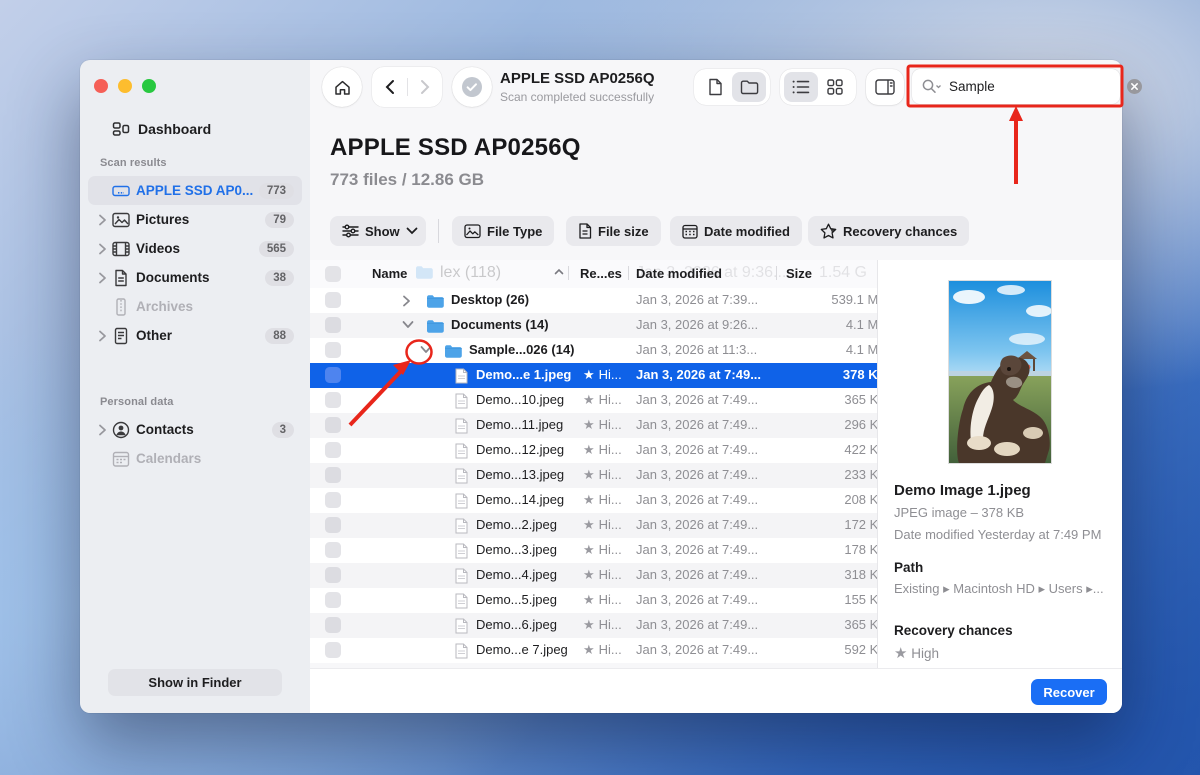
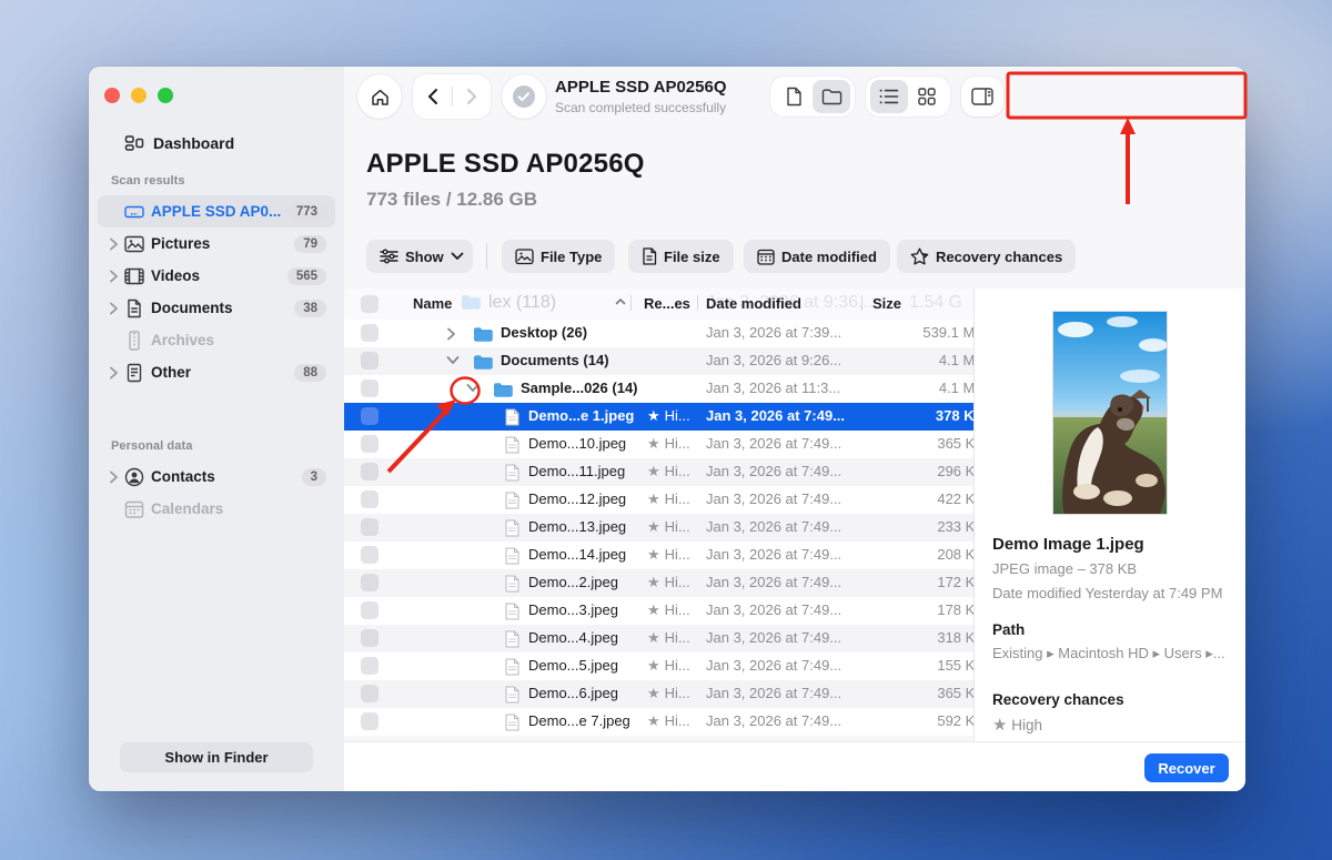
  Dashboard
  Scan results
  APPLE SSD AP0...
  773
  Pictures
  79
  Videos
  565
  Documents
  38
  Archives
  Other
  88
  Personal data
  Contacts
  3
  Calendars
  Show in Finder
  APPLE SSD AP0256Q
  Scan completed successfully
- Sample
  APPLE SSD AP0256Q
  773 files / 12.86 GB
  Show
  File Type
  File size
  Date modified
  Recovery chances
  lex (118)
  Jan 3, 2026 at 9:36..
  1.54 G
  Name
  Re...es
  Date modified
  Size
  Desktop (26)
  Jan 3, 2026 at 7:39...
  539.1 M
  Documents (14)
  Jan 3, 2026 at 9:26...
  4.1 M
  Sample...026 (14)
  Jan 3, 2026 at 11:3...
  4.1 M
  Demo...e 1.jpeg
  ★ Hi...
  Jan 3, 2026 at 7:49...
  378 K
  Demo...10.jpeg
  ★ Hi...
  Jan 3, 2026 at 7:49...
  365 K
  Demo...11.jpeg
  ★ Hi...
  Jan 3, 2026 at 7:49...
  296 K
  Demo...12.jpeg
  ★ Hi...
  Jan 3, 2026 at 7:49...
  422 K
  Demo...13.jpeg
  ★ Hi...
  Jan 3, 2026 at 7:49...
  233 K
  Demo...14.jpeg
  ★ Hi...
  Jan 3, 2026 at 7:49...
  208 K
  Demo...2.jpeg
  ★ Hi...
  Jan 3, 2026 at 7:49...
  172 K
  Demo...3.jpeg
  ★ Hi...
  Jan 3, 2026 at 7:49...
  178 K
  Demo...4.jpeg
  ★ Hi...
  Jan 3, 2026 at 7:49...
  318 K
  Demo...5.jpeg
  ★ Hi...
  Jan 3, 2026 at 7:49...
  155 K
  Demo...6.jpeg
  ★ Hi...
  Jan 3, 2026 at 7:49...
  365 K
  Demo...e 7.jpeg
  ★ Hi...
  Jan 3, 2026 at 7:49...
  592 K
  Demo Image 1.jpeg
  JPEG image – 378 KB
  Date modified Yesterday at 7:49 PM
  Path
  Existing ▸ Macintosh HD ▸ Users ▸...
  Recovery chances
  ★ High
  Recover
